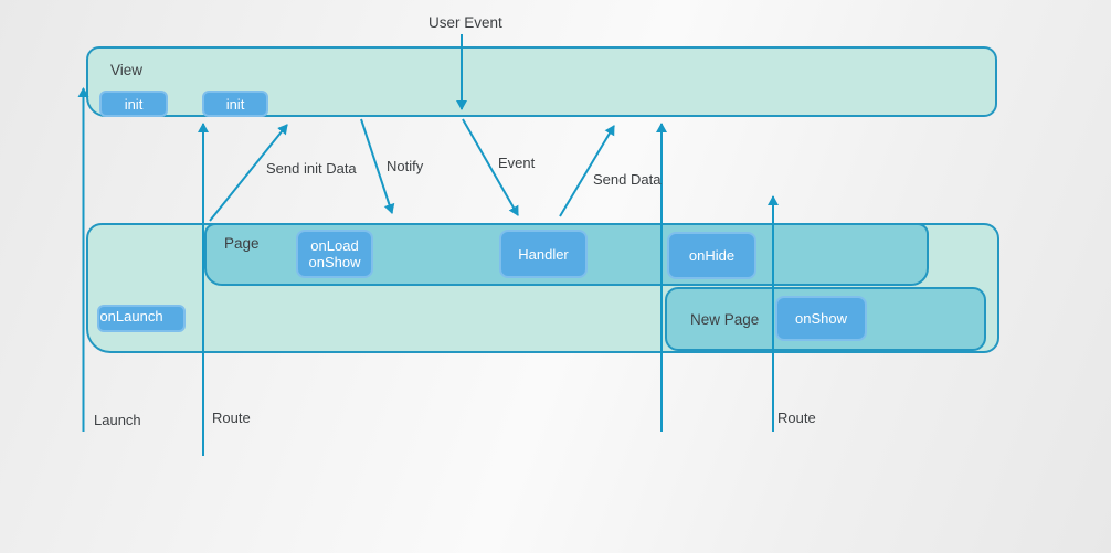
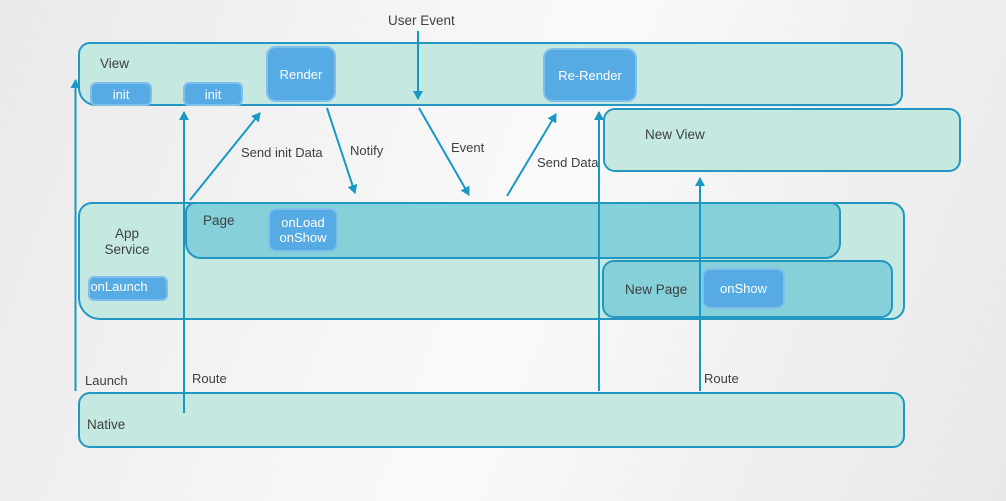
  View
  init
  init
+ Render
+ Re-Render
+ New View
+ App Service
  onLaunch
  Page
  onLoad
  onShow
- Handler
- onHide
  New Page
  onShow
+ Native
  User Event
  Send init Data
  Notify
  Event
  Send Data
  Launch
  Route
  Route
